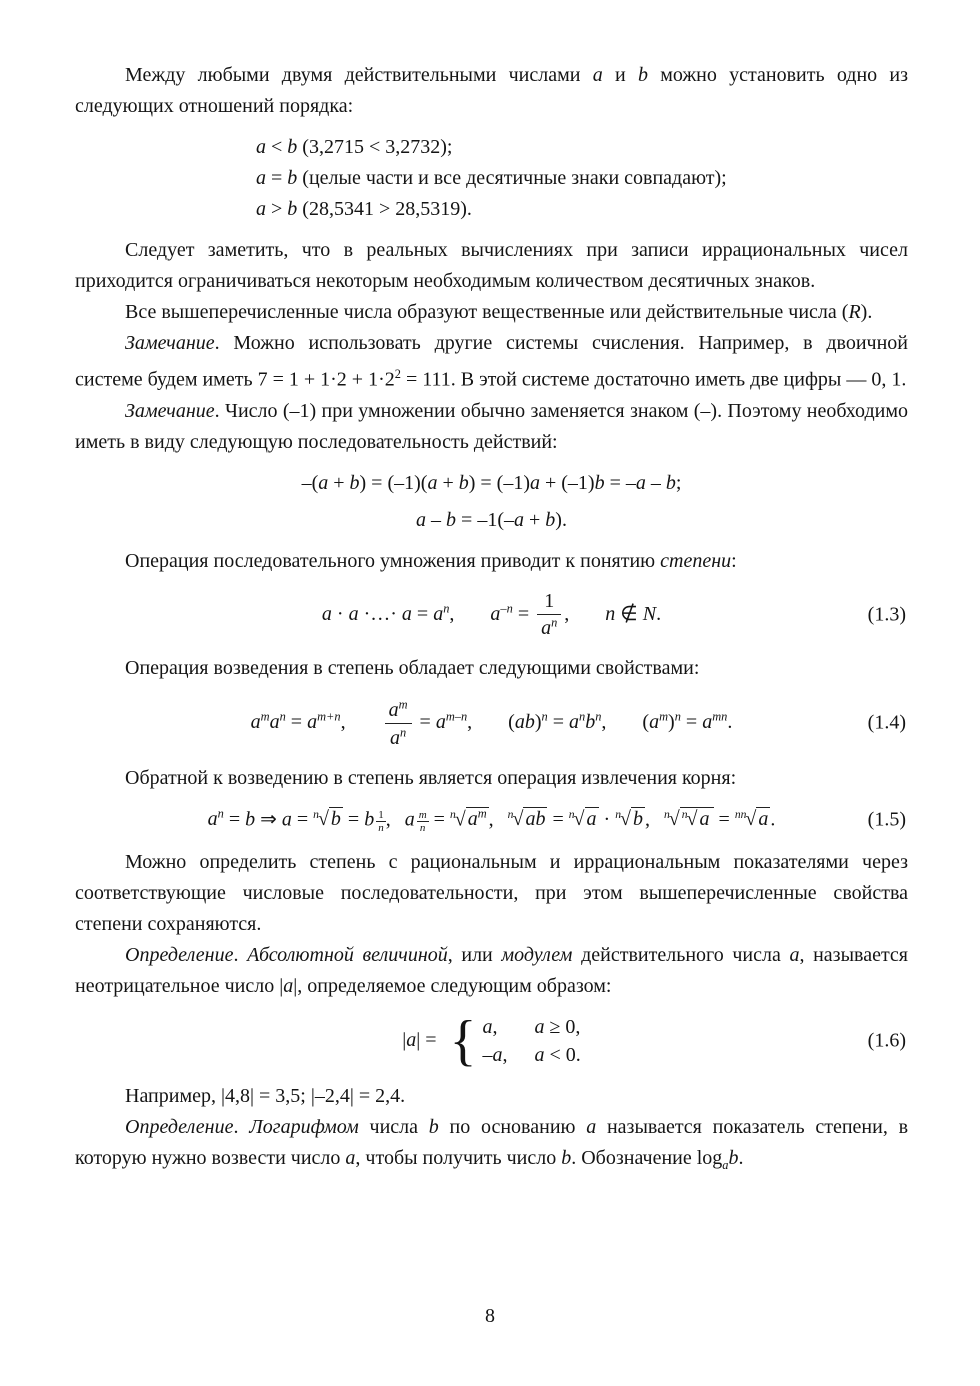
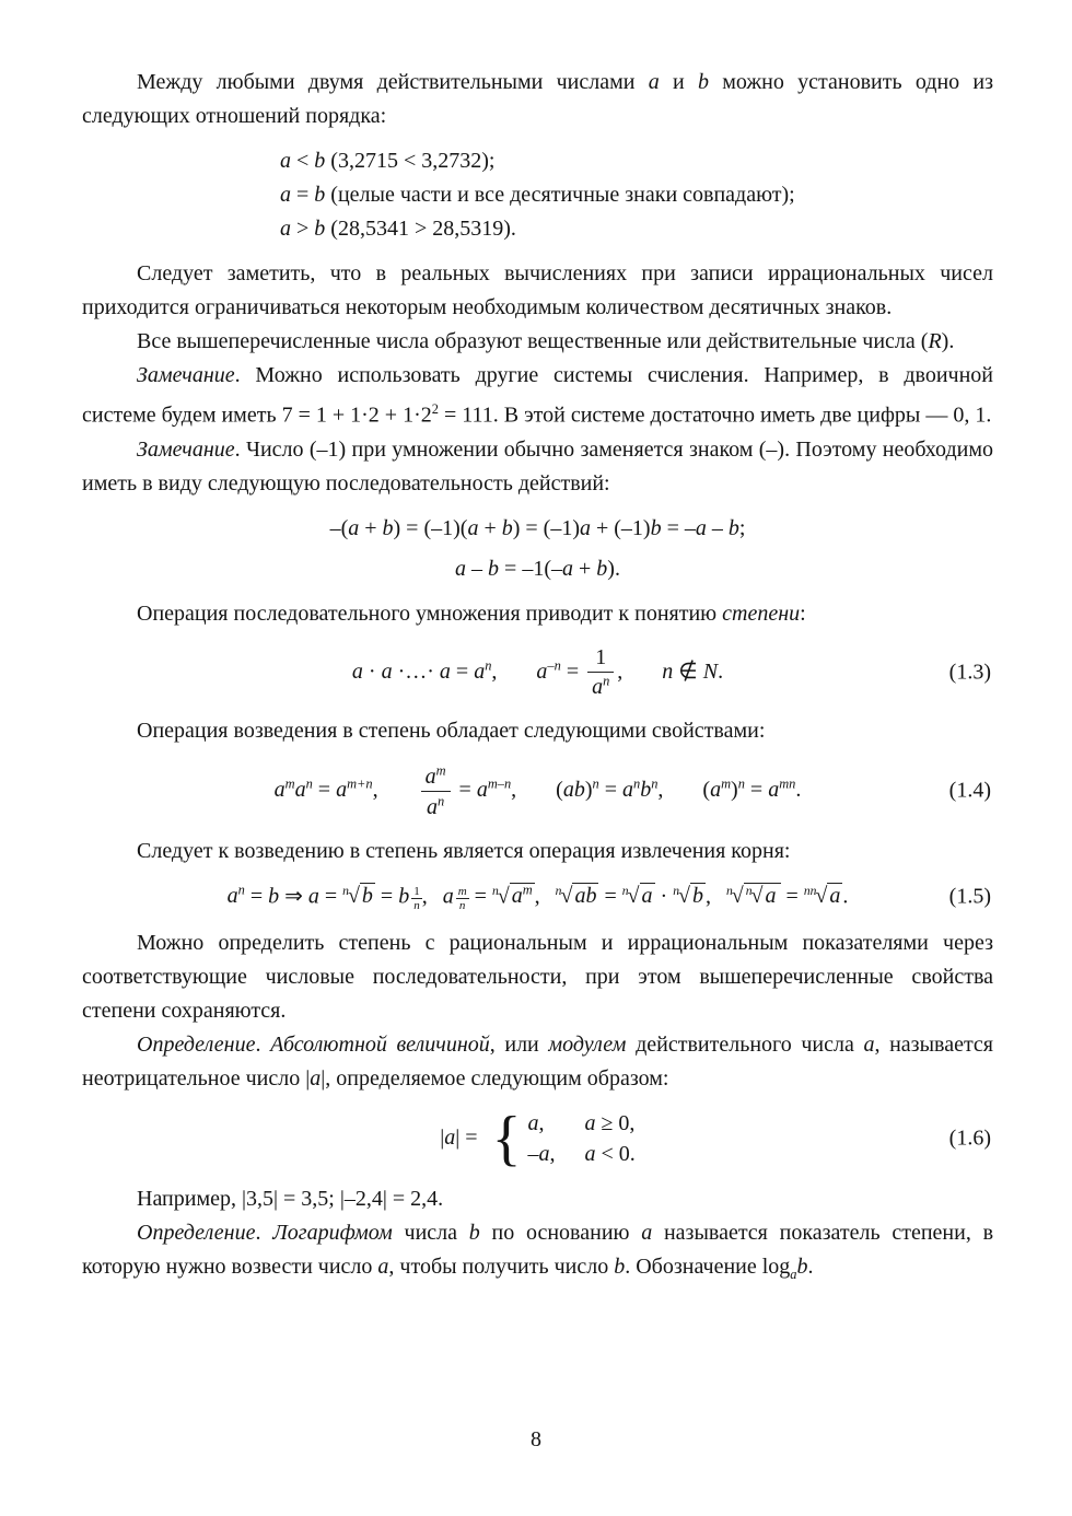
  Между любыми двумя действительными числами a и b можно установить одно из следующих отношений порядка:
  a < b (3,2715 < 3,2732);
  a = b (целые части и все десятичные знаки совпадают);
  a > b (28,5341 > 28,5319).
  Следует заметить, что в реальных вычислениях при записи иррациональных чисел приходится ограничиваться некоторым необходимым количеством десятичных знаков.
  Все вышеперечисленные числа образуют вещественные или действительные числа (R).
  Замечание. Можно использовать другие системы счисления. Например, в двоичной системе будем иметь 7 = 1 + 1·2 + 1·22 = 111. В этой системе достаточно иметь две цифры — 0, 1.
  Замечание. Число (–1) при умножении обычно заменяется знаком (–). Поэтому необходимо иметь в виду следующую последовательность действий:
  –(a + b) = (–1)(a + b) = (–1)a + (–1)b = –a – b;
  a – b = –1(–a + b).
  Операция последовательного умножения приводит к понятию степени:
  a · a ·…· a = an, a–n =
  1
  an
  , n ∉ N.
  (1.3)
  Операция возведения в степень обладает следующими свойствами:
  aman = am+n,
  am
  an
  = am–n, (ab)n = anbn, (am)n = amn.
  (1.4)
- Обратной к возведению в степень является операция извлечения корня:
+ Следует к возведению в степень является операция извлечения корня:
  an = b ⇒ a = n√b = b
  1
  n
  , a
  m
  n
  = n√am , n√ab = n√a · n√b, n√ n√a = nn√a.
  (1.5)
  Можно определить степень с рациональным и иррациональным показателями через соответствующие числовые последовательности, при этом вышеперечисленные свойства степени сохраняются.
  Определение. Абсолютной величиной, или модулем действительного числа a, называется неотрицательное число |a|, определяемое следующим образом:
  |a| =
  {
  a,
  a ≥ 0,
  –a,
  a < 0.
  (1.6)
- Например, |4,8| = 3,5; |–2,4| = 2,4.
+ Например, |3,5| = 3,5; |–2,4| = 2,4.
  Определение. Логарифмом числа b по основанию a называется показатель степени, в которую нужно возвести число a, чтобы получить число b. Обозначение logab.
  8
